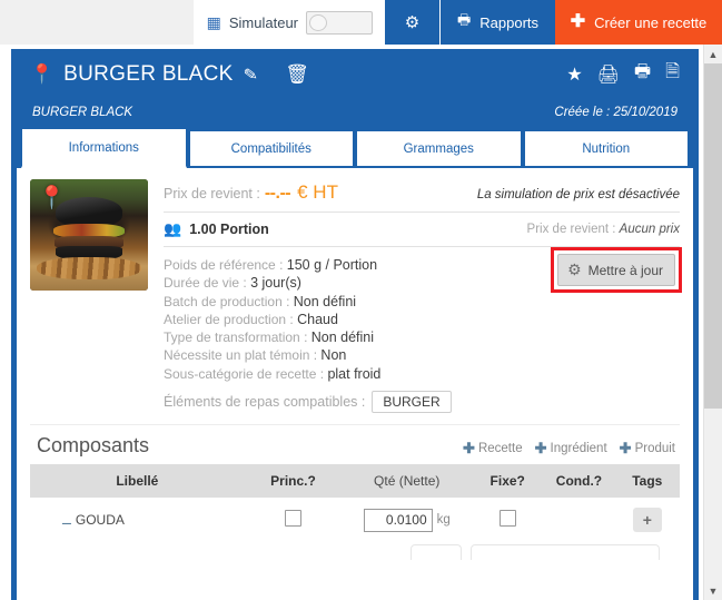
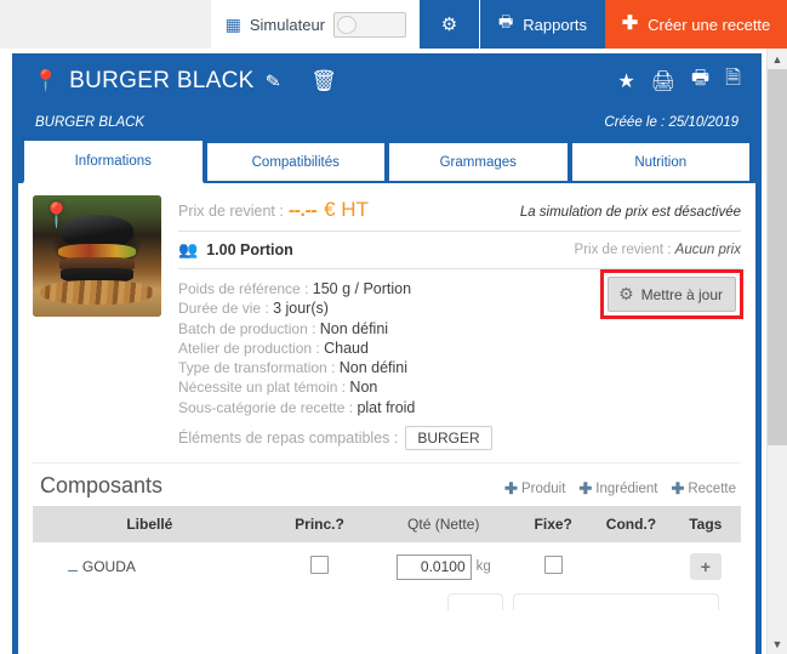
  ▦
  Simulateur
  ⚙
  🖶
  Rapports
  ✚
  Créer une recette
  📍
  BURGER BLACK
  🗑
  ★
  🖨
  🖶
  🗎
  BURGER BLACK
  Créée le : 25/10/2019
  Informations
  Compatibilités
  Grammages
  Nutrition
  📍
  Prix de revient :
  --.--
  € HT
  La simulation de prix est désactivée
  👥
  1.00 Portion
  Prix de revient : Aucun prix
  ⚙
  Mettre à jour
  Poids de référence : 150 g / Portion
  Durée de vie : 3 jour(s)
  Batch de production : Non défini
  Atelier de production : Chaud
  Type de transformation : Non défini
  Nécessite un plat témoin : Non
  Sous-catégorie de recette : plat froid
  Éléments de repas compatibles :
  BURGER
  Composants
  ✚
- Recette
+ Produit
  ✚
  Ingrédient
  ✚
- Produit
+ Recette
  Libellé	Princ.?	Qté (Nette)	Fixe?	Cond.?	Tags
  ⚊ GOUDA		0.0100 kg			+
  ▲
  ▼
